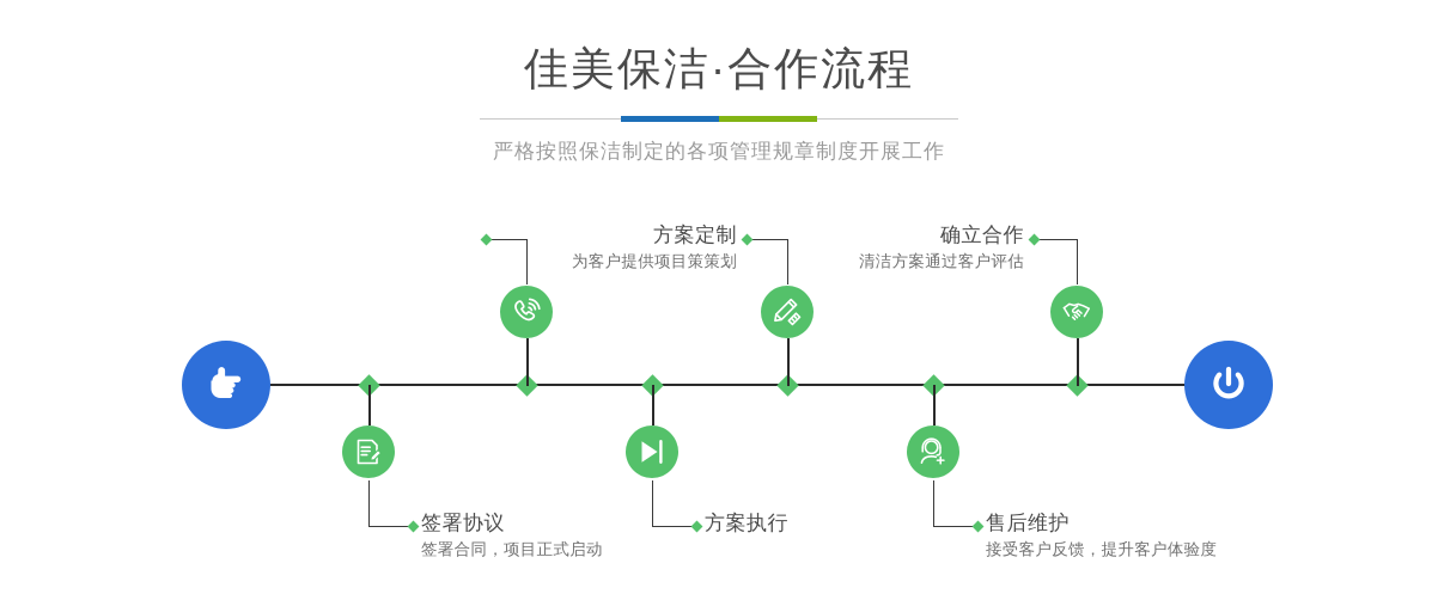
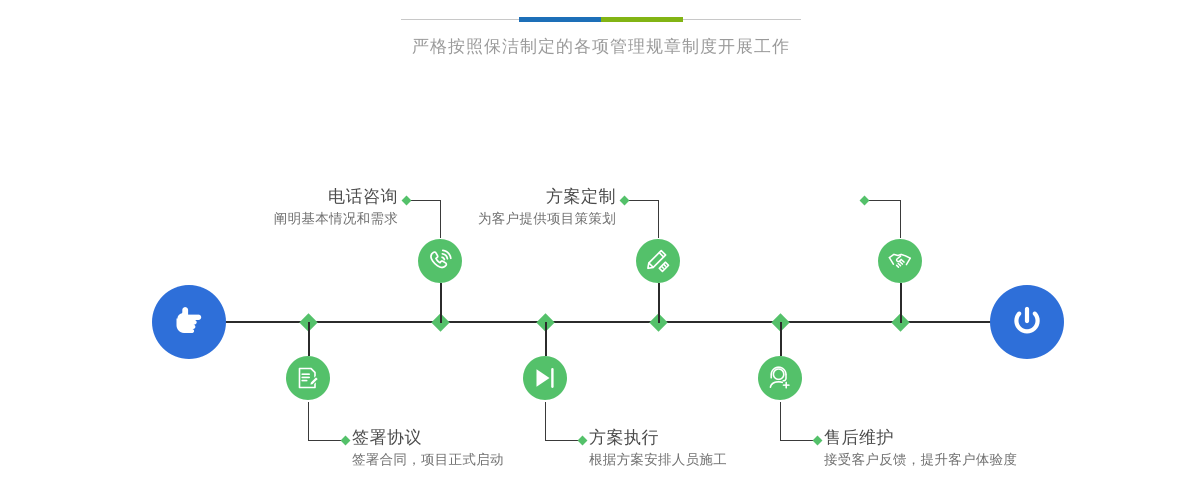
- 佳美保洁·合作流程
  严格按照保洁制定的各项管理规章制度开展工作
+ 电话咨询
+ 阐明基本情况和需求
  方案定制
  为客户提供项目策策划
- 确立合作
- 清洁方案通过客户评估
  签署协议
  签署合同，项目正式启动
  方案执行
+ 根据方案安排人员施工
  售后维护
  接受客户反馈，提升客户体验度
